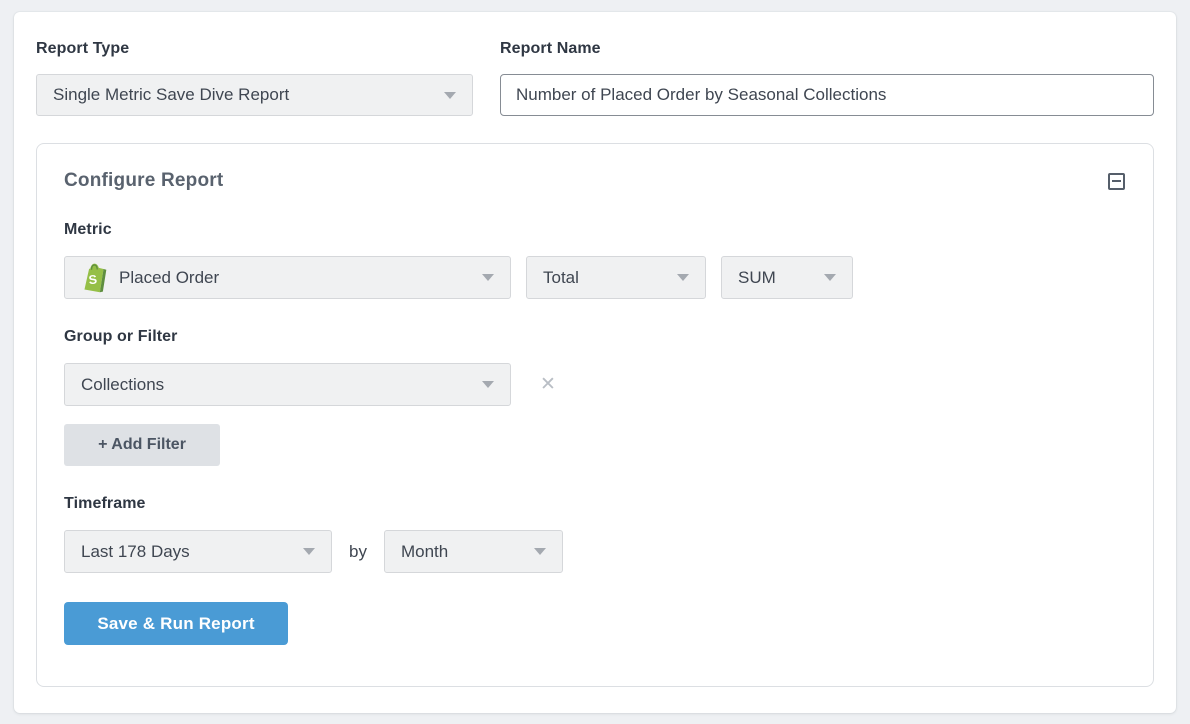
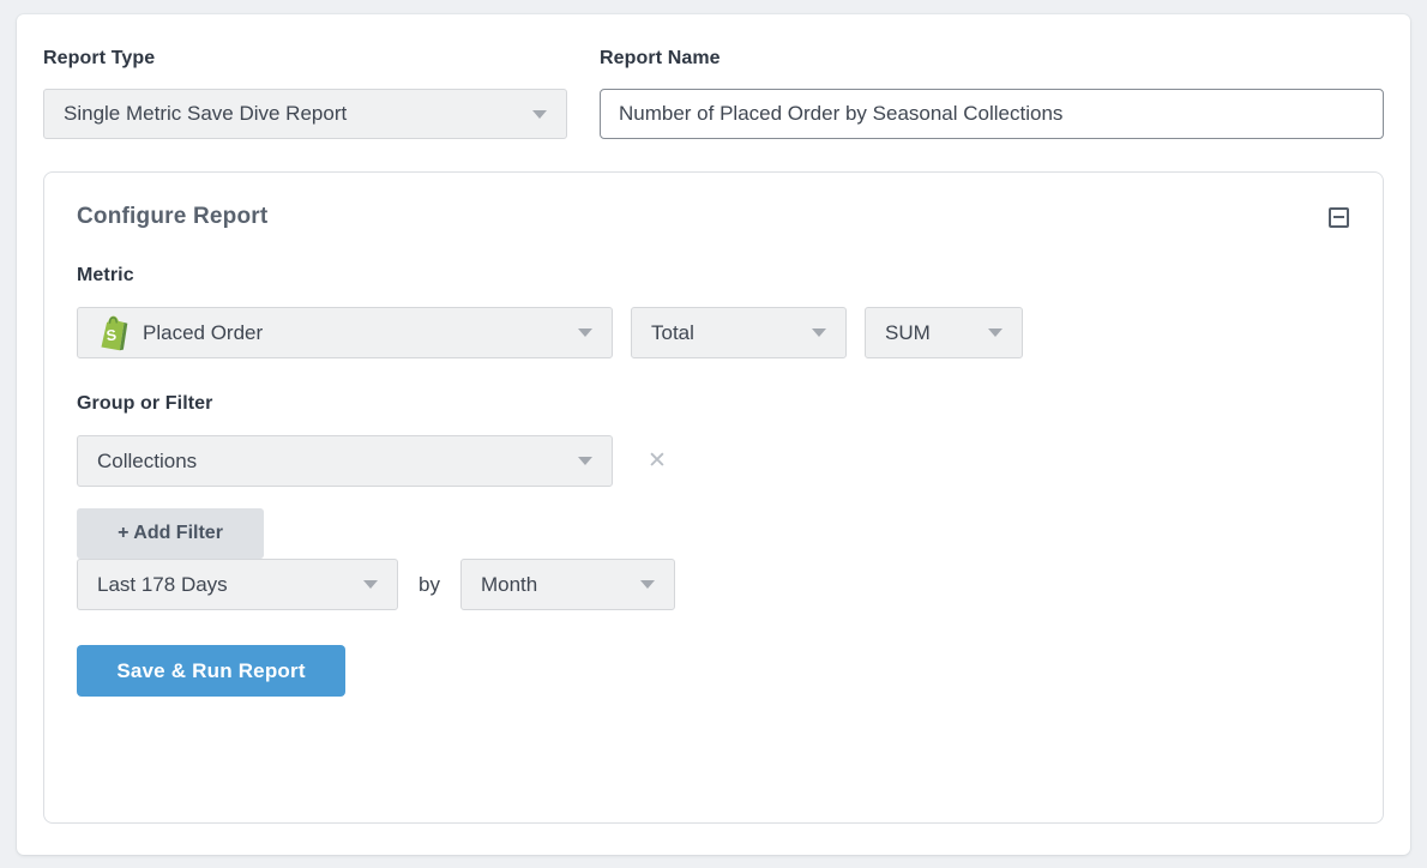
  Report Type
  Single Metric Save Dive Report
  Report Name
  Number of Placed Order by Seasonal Collections
  Configure Report
  Metric
  Placed Order
  Total
  SUM
  Group or Filter
  Collections
  ✕
  + Add Filter
- Timeframe
  Last 178 Days
  by
  Month
  Save & Run Report
